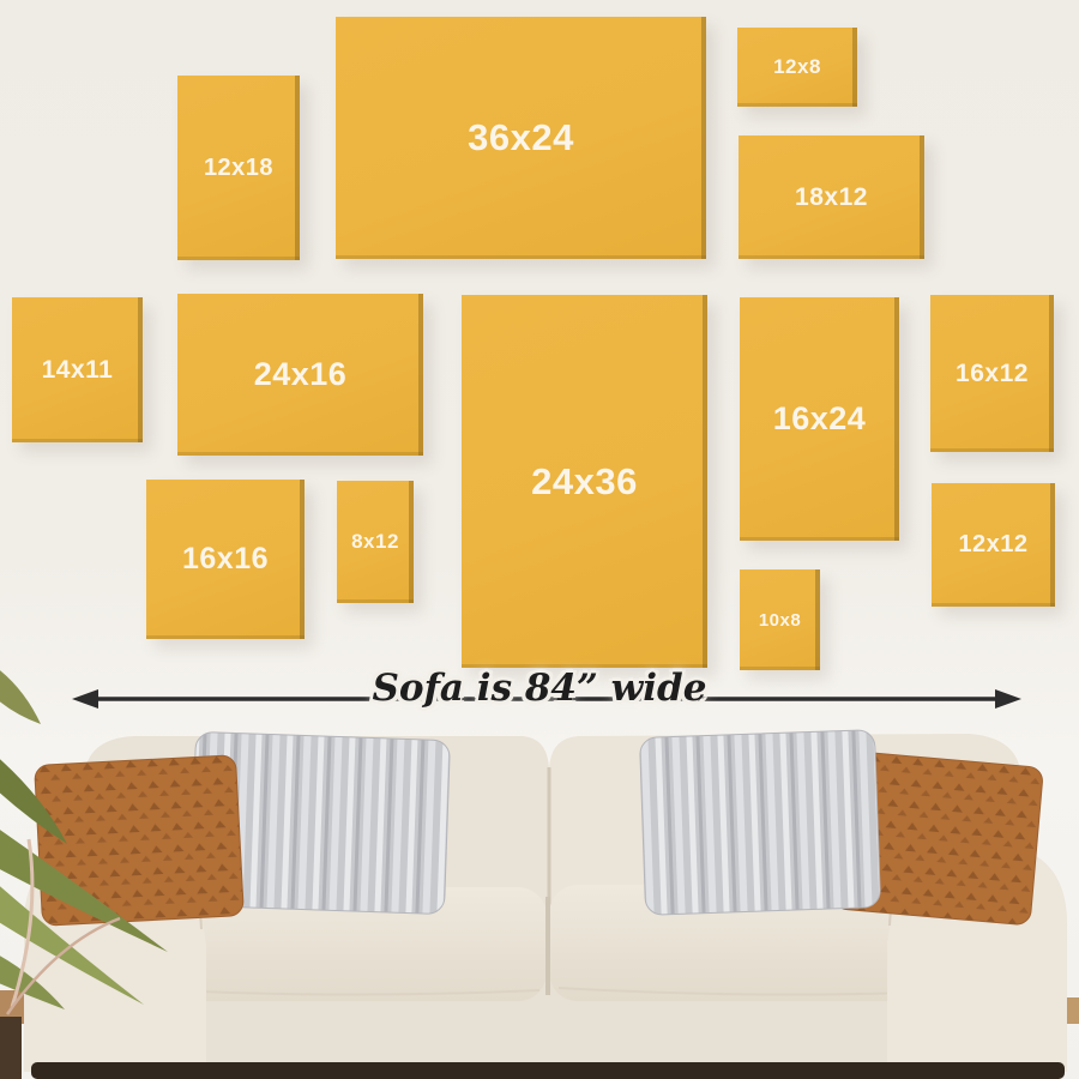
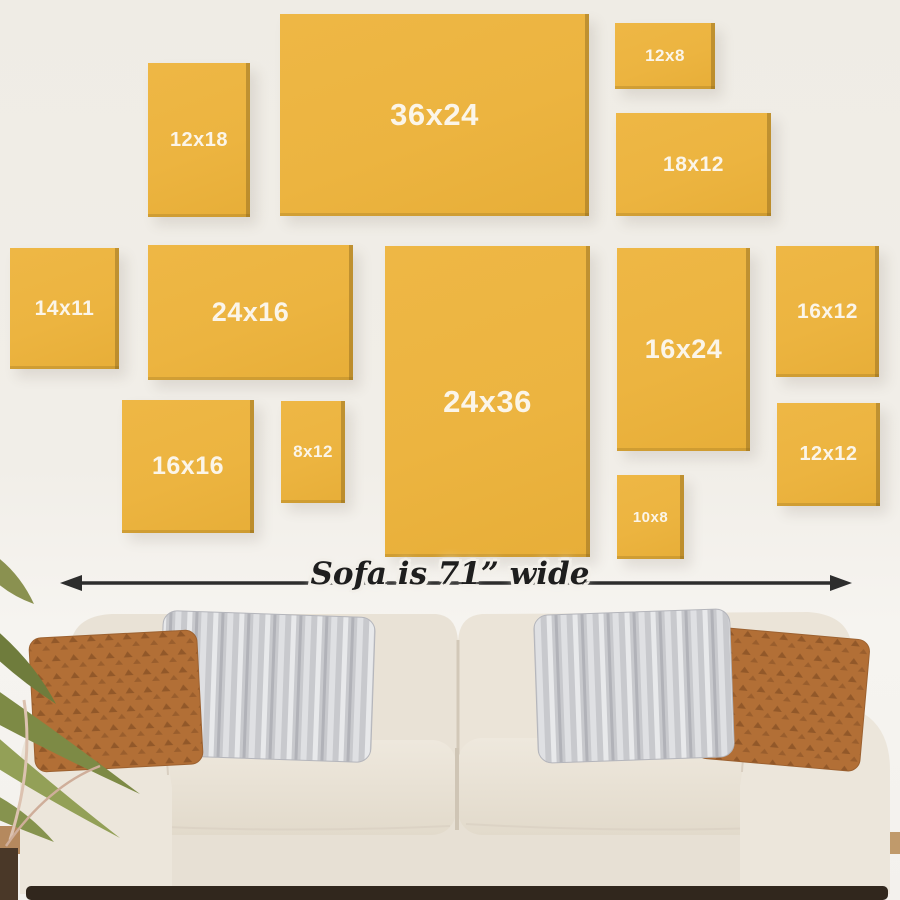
  12x18
  36x24
  12x8
  18x12
  14x11
  24x16
  24x36
  16x24
  16x12
  16x16
  8x12
  10x8
  12x12
- Sofa is 84” wide
+ Sofa is 71” wide
